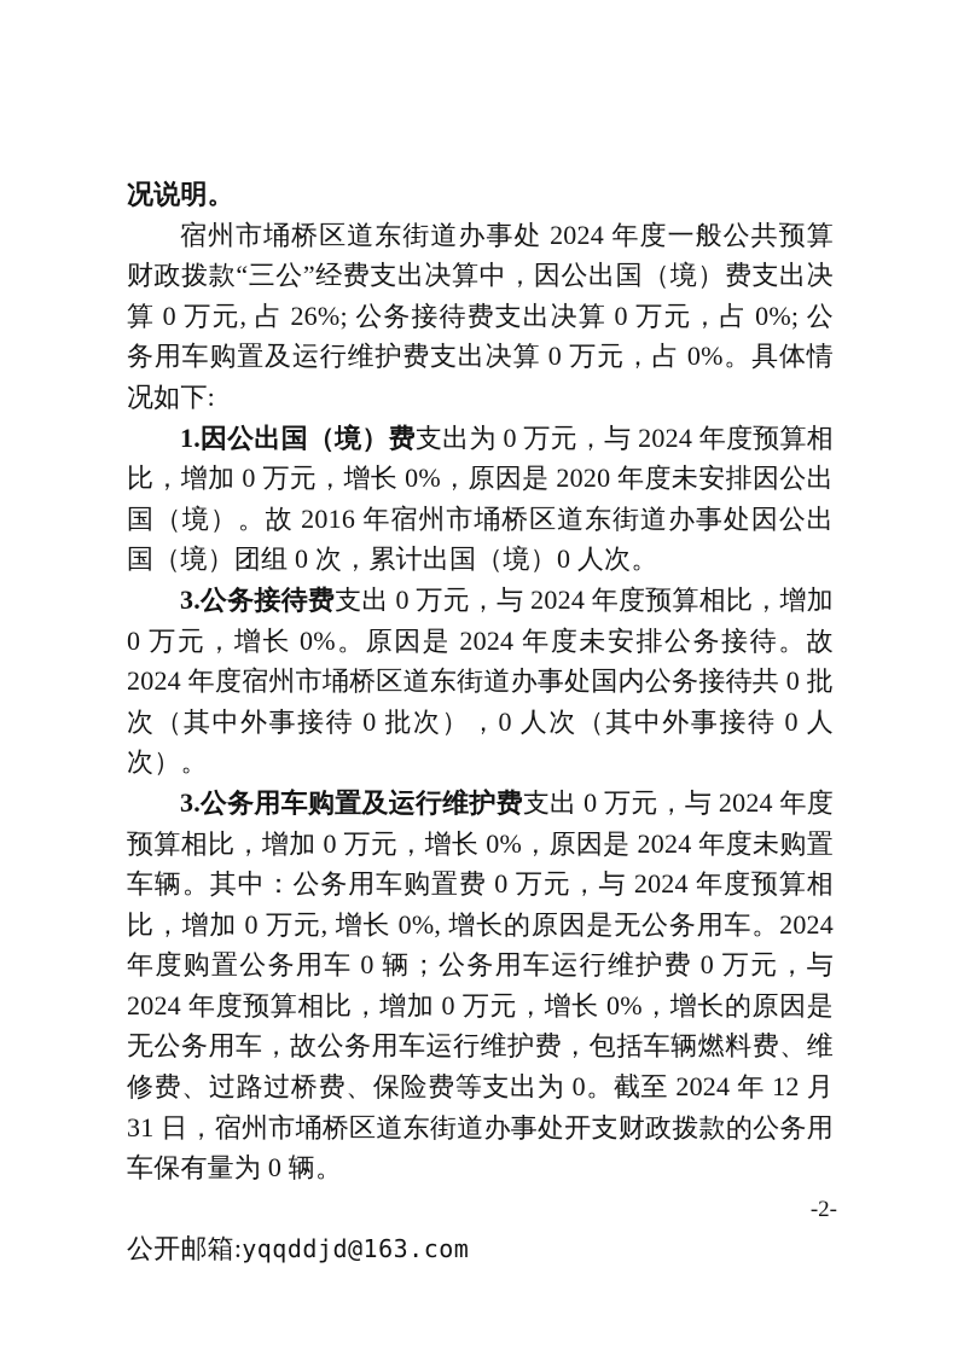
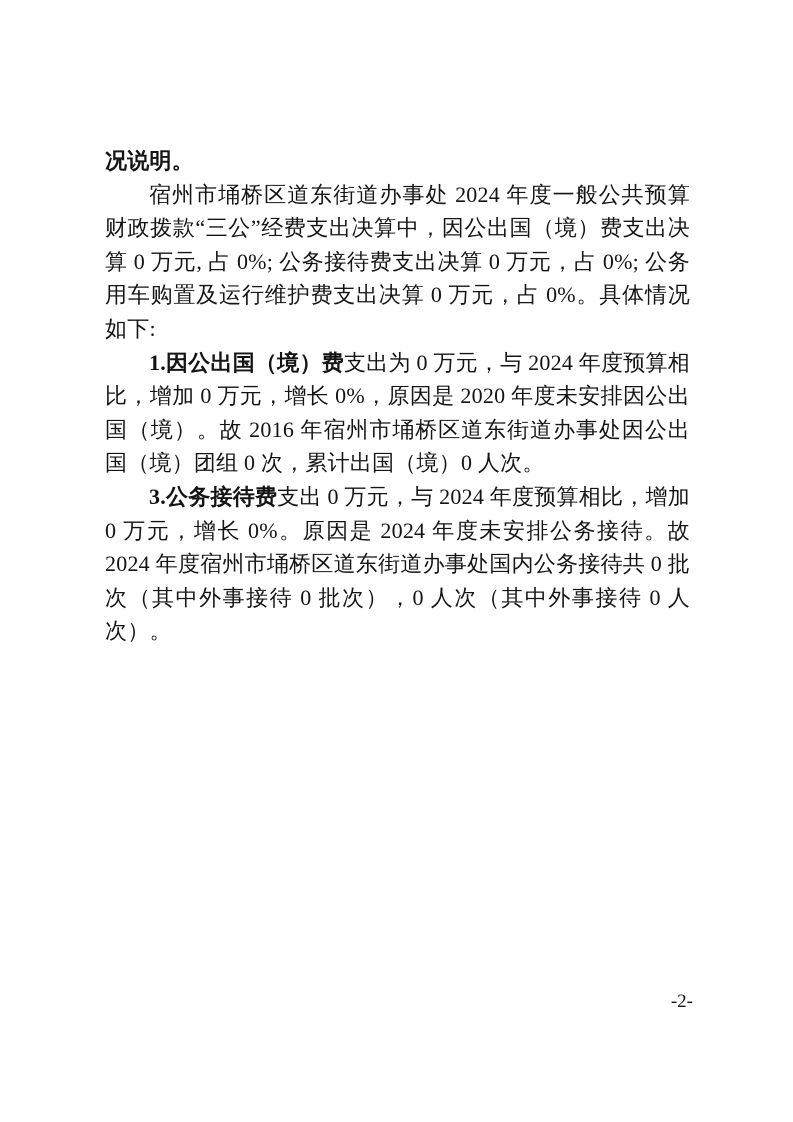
  况说明。
- 宿州市埇桥区道东街道办事处 2024 年度一般公共预算财政拨款“三公”经费支出决算中，因公出国（境）费支出决算 0 万元, 占 26%; 公务接待费支出决算 0 万元，占 0%; 公务用车购置及运行维护费支出决算 0 万元，占 0%。具体情况如下:
+ 宿州市埇桥区道东街道办事处 2024 年度一般公共预算财政拨款“三公”经费支出决算中，因公出国（境）费支出决算 0 万元, 占 0%; 公务接待费支出决算 0 万元，占 0%; 公务用车购置及运行维护费支出决算 0 万元，占 0%。具体情况如下:
  1.因公出国（境）费支出为 0 万元，与 2024 年度预算相比，增加 0 万元，增长 0%，原因是 2020 年度未安排因公出国（境）。故 2016 年宿州市埇桥区道东街道办事处因公出国（境）团组 0 次，累计出国（境）0 人次。
  3.公务接待费支出 0 万元，与 2024 年度预算相比，增加 0 万元，增长 0%。原因是 2024 年度未安排公务接待。故 2024 年度宿州市埇桥区道东街道办事处国内公务接待共 0 批次（其中外事接待 0 批次），0 人次（其中外事接待 0 人次）。
- 3.公务用车购置及运行维护费支出 0 万元，与 2024 年度预算相比，增加 0 万元，增长 0%，原因是 2024 年度未购置车辆。其中：公务用车购置费 0 万元，与 2024 年度预算相比，增加 0 万元, 增长 0%, 增长的原因是无公务用车。2024 年度购置公务用车 0 辆；公务用车运行维护费 0 万元，与 2024 年度预算相比，增加 0 万元，增长 0%，增长的原因是无公务用车，故公务用车运行维护费，包括车辆燃料费、维修费、过路过桥费、保险费等支出为 0。截至 2024 年 12 月 31 日，宿州市埇桥区道东街道办事处开支财政拨款的公务用车保有量为 0 辆。
- 公开邮箱:yqqddjd@163.com
  -2-
